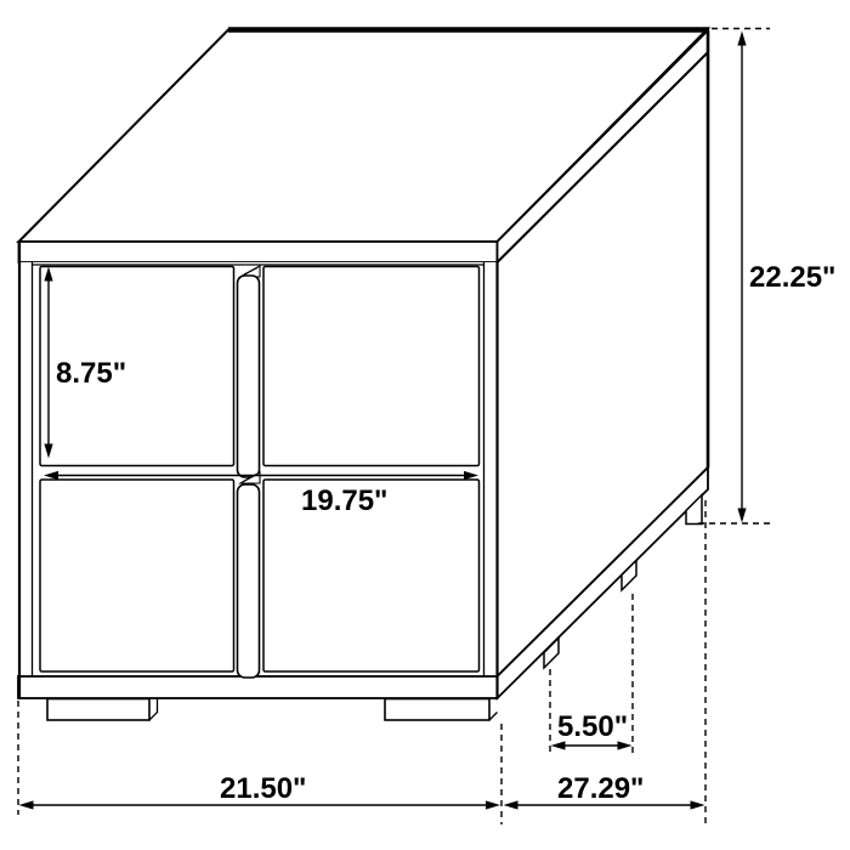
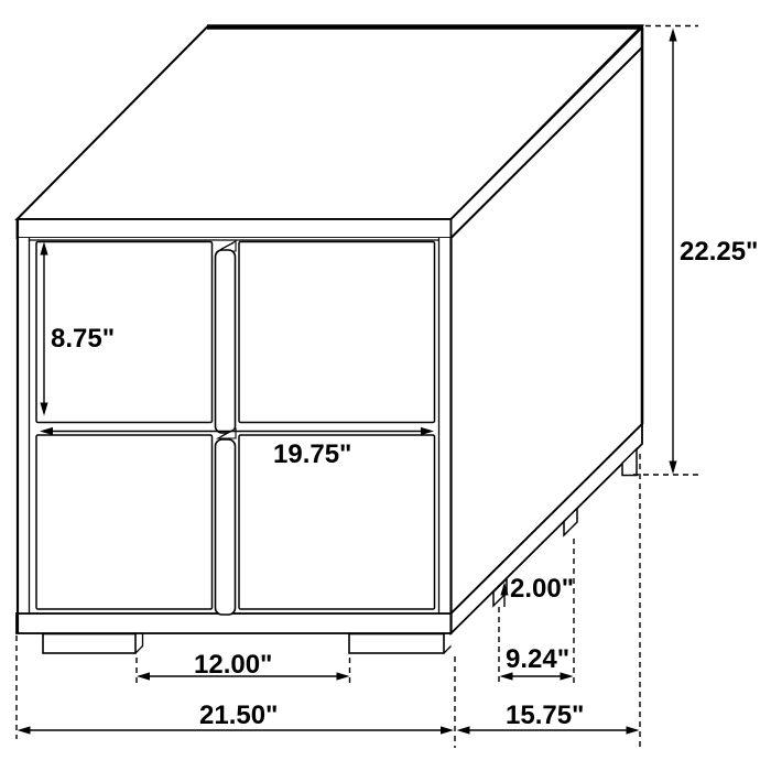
  8.75"
  19.75"
  22.25"
+ 2.00"
- 5.50"
+ 9.24"
+ 12.00"
  21.50"
- 27.29"
+ 15.75"
